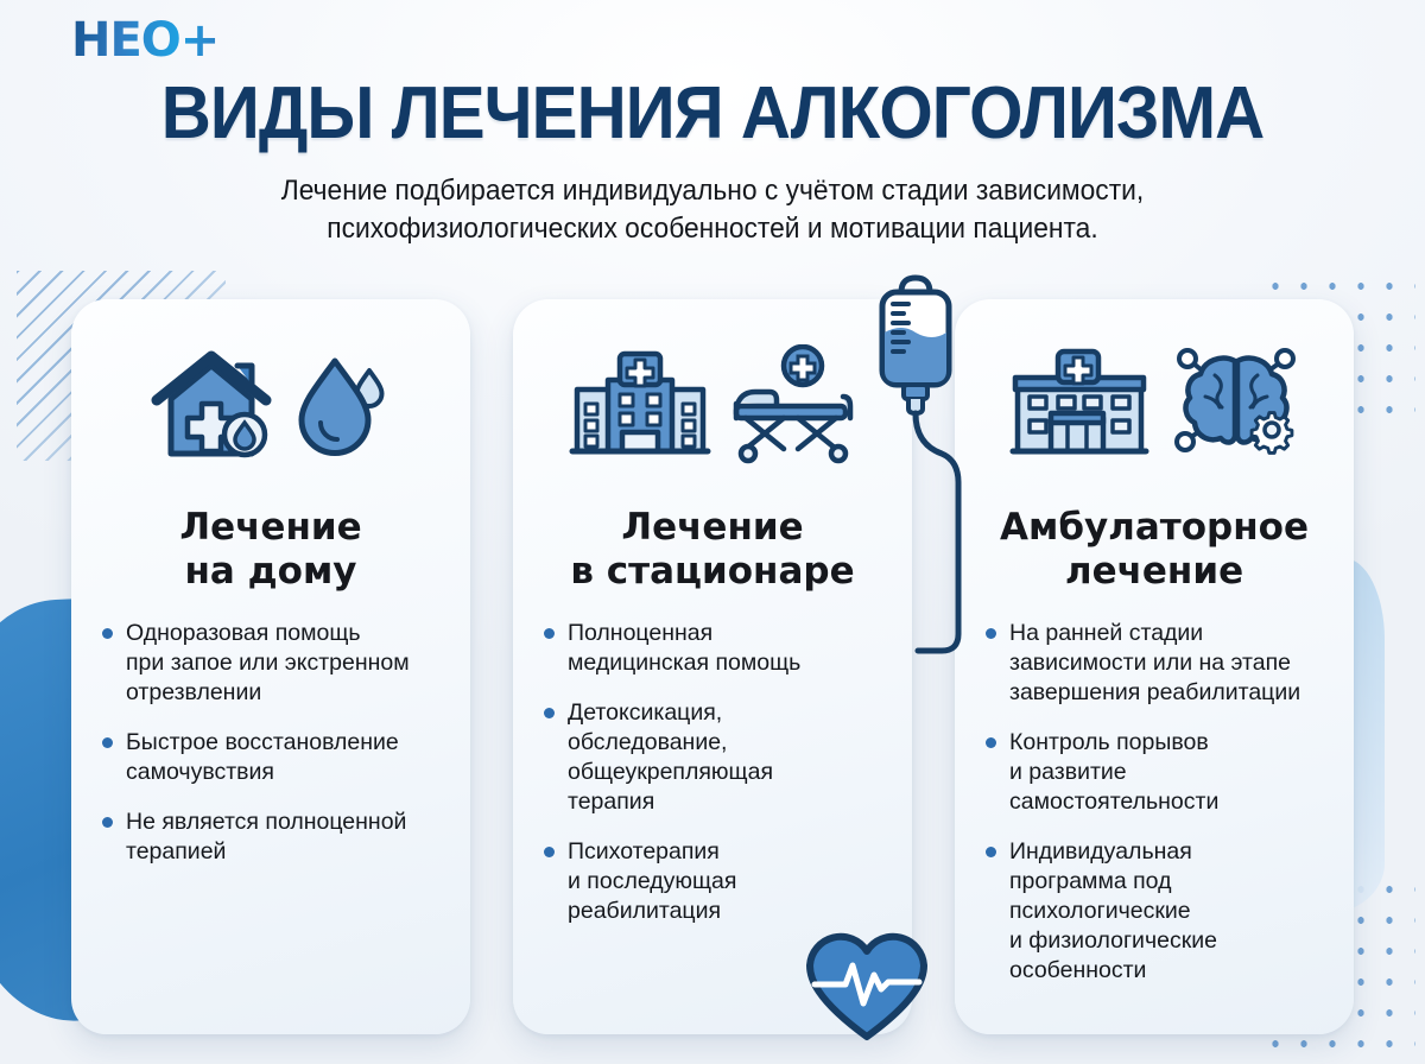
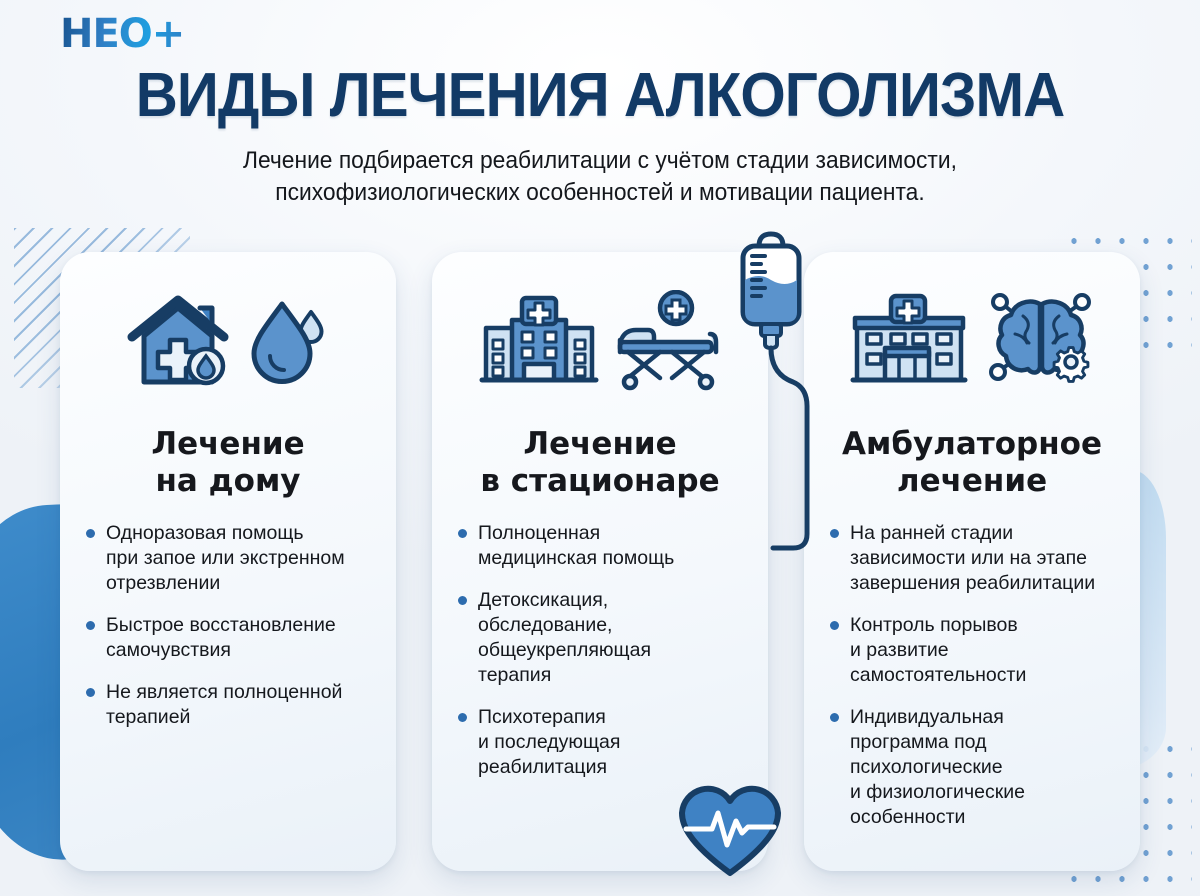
  НЕО+
  ВИДЫ ЛЕЧЕНИЯ АЛКОГОЛИЗМА
- Лечение подбирается индивидуально с учётом стадии зависимости, психофизиологических особенностей и мотивации пациента.
+ Лечение подбирается реабилитации с учётом стадии зависимости, психофизиологических особенностей и мотивации пациента.
  Лечение
  на дому
  Одноразовая помощь
  при запое или экстренном
  отрезвлении
  Быстрое восстановление
  самочувствия
  Не является полноценной
  терапией
  Лечение
  в стационаре
  Полноценная
  медицинская помощь
  Детоксикация,
  обследование,
  общеукрепляющая
  терапия
  Психотерапия
  и последующая
  реабилитация
  Амбулаторное
  лечение
  На ранней стадии
  зависимости или на этапе
  завершения реабилитации
  Контроль порывов
  и развитие
  самостоятельности
  Индивидуальная
  программа под
  психологические
  и физиологические
  особенности
